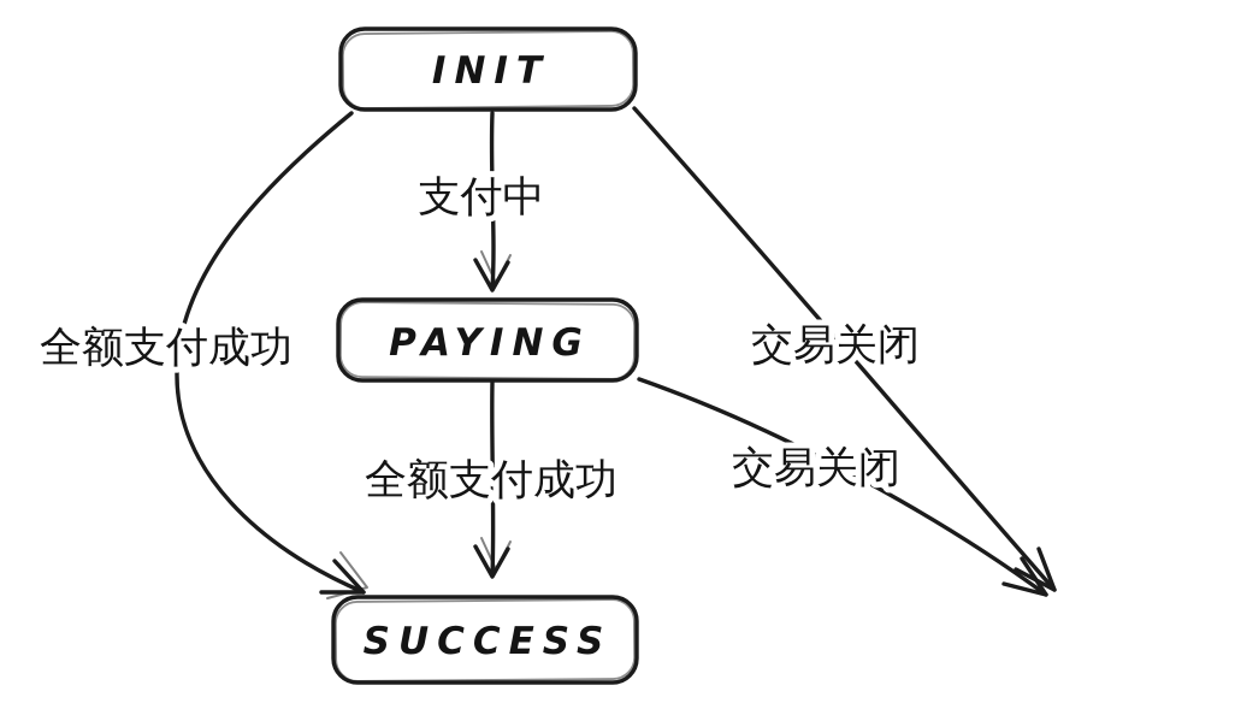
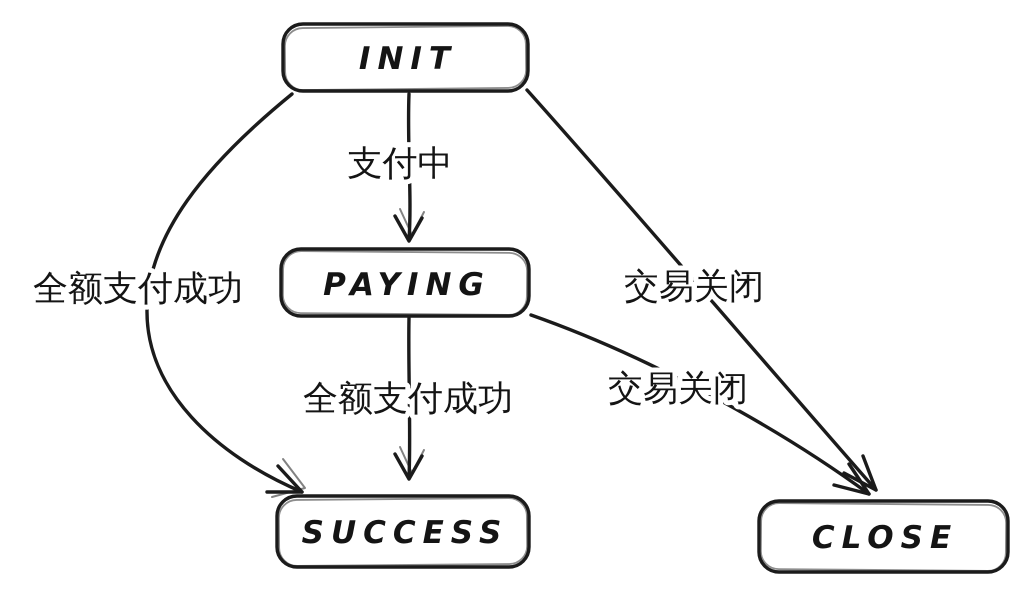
  INIT
  PAYING
  SUCCESS
+ CLOSE
  支付中
  全额支付成功
  交易关闭
  全额支付成功
  交易关闭
